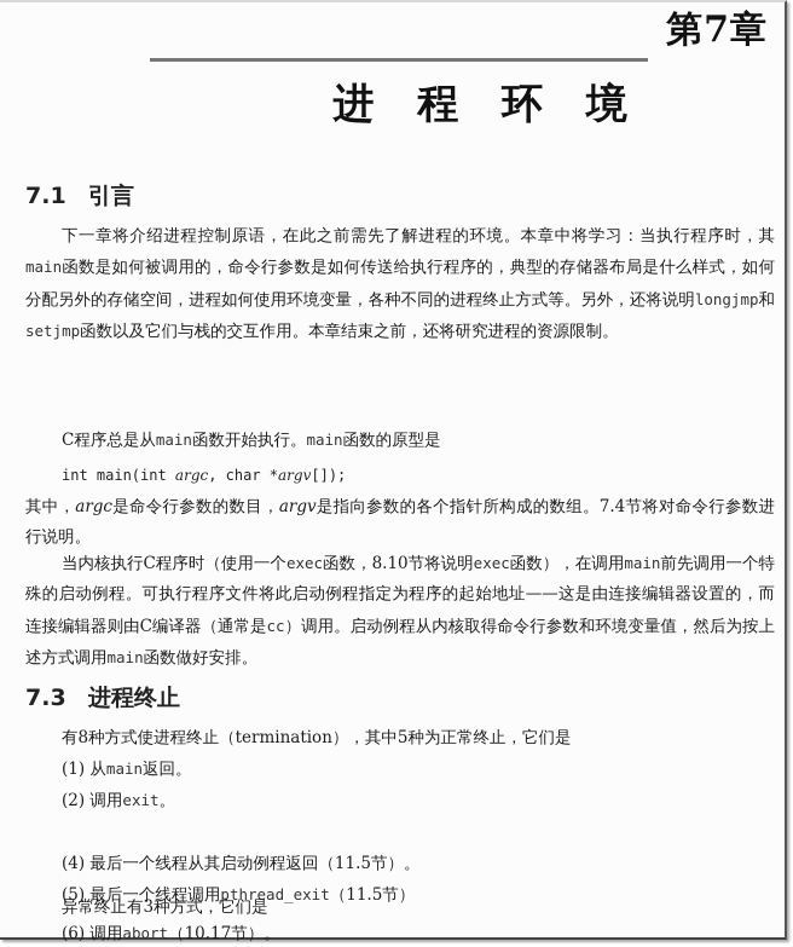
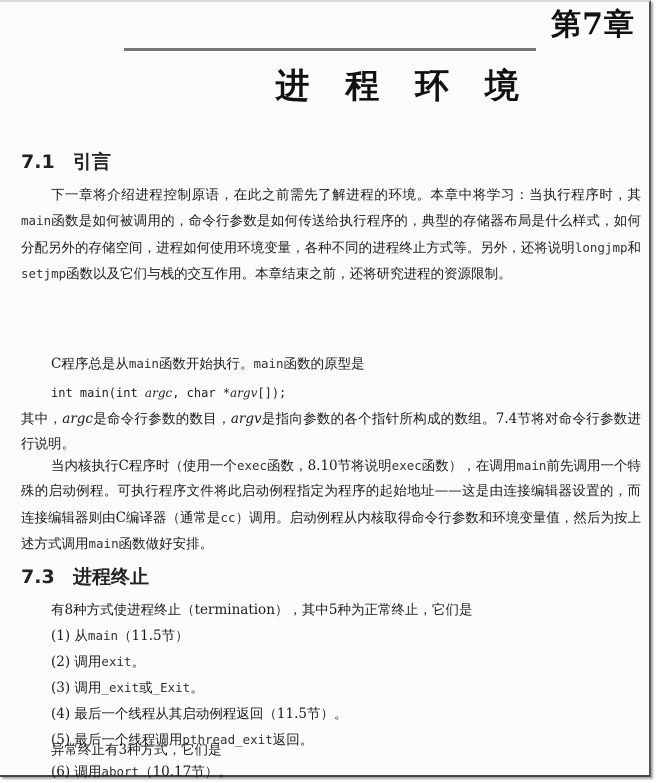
  第7章
  进 程 环 境
  7.1 引言
  下一章将介绍进程控制原语，在此之前需先了解进程的环境。本章中将学习：当执行程序时，其main函数是如何被调用的，命令行参数是如何传送给执行程序的，典型的存储器布局是什么样式，如何分配另外的存储空间，进程如何使用环境变量，各种不同的进程终止方式等。另外，还将说明longjmp和setjmp函数以及它们与栈的交互作用。本章结束之前，还将研究进程的资源限制。
  C程序总是从main函数开始执行。main函数的原型是
  int main(int argc, char *argv[]);
  其中，argc是命令行参数的数目，argv是指向参数的各个指针所构成的数组。7.4节将对命令行参数进行说明。
  当内核执行C程序时（使用一个exec函数，8.10节将说明exec函数），在调用main前先调用一个特殊的启动例程。可执行程序文件将此启动例程指定为程序的起始地址——这是由连接编辑器设置的，而连接编辑器则由C编译器（通常是cc）调用。启动例程从内核取得命令行参数和环境变量值，然后为按上述方式调用main函数做好安排。
  7.3 进程终止
  有8种方式使进程终止（termination），其中5种为正常终止，它们是
- (1) 从main返回。
+ (1) 从main（11.5节）
  (2) 调用exit。
+ (3) 调用_exit或_Exit。
  (4) 最后一个线程从其启动例程返回（11.5节）。
- (5) 最后一个线程调用pthread_exit（11.5节）
+ (5) 最后一个线程调用pthread_exit返回。
  异常终止有3种方式，它们是
  (6) 调用abort（10.17节）。
